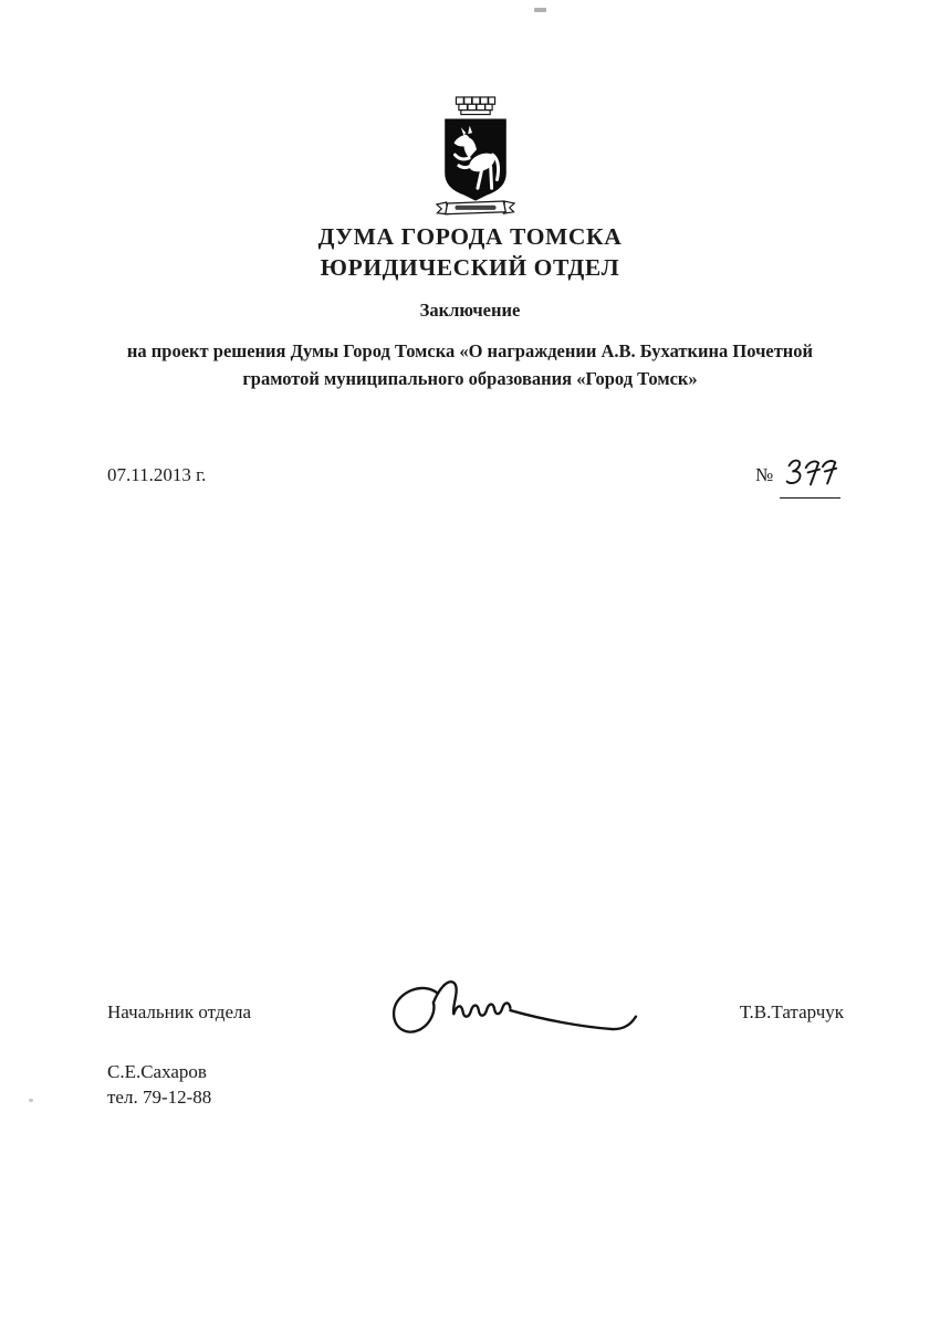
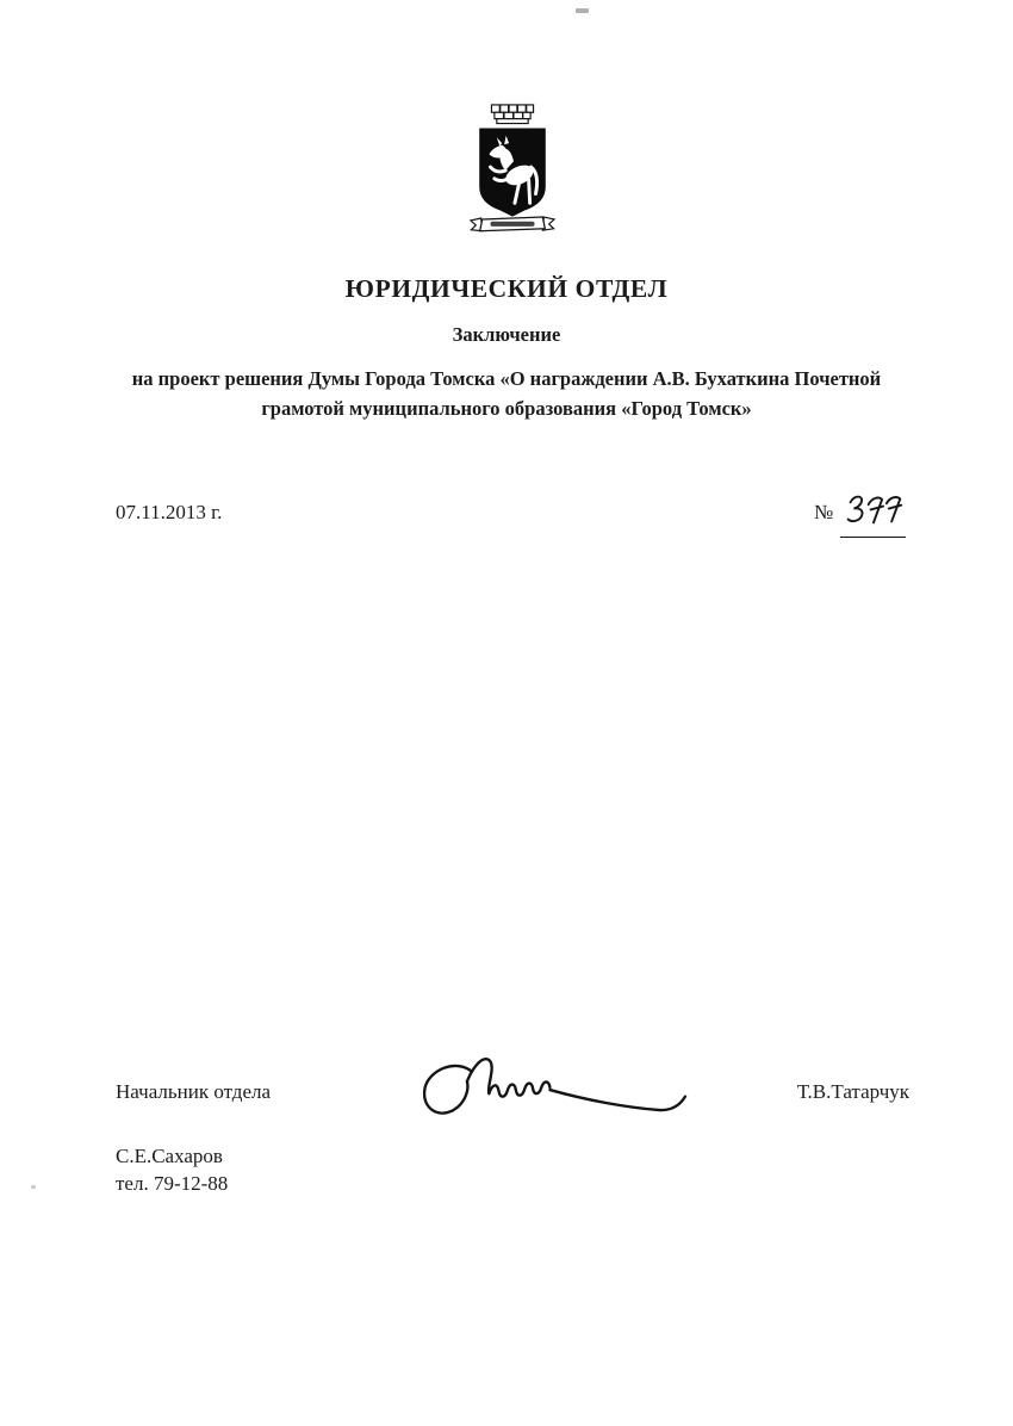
- ДУМА ГОРОДА ТОМСКА
  ЮРИДИЧЕСКИЙ ОТДЕЛ
  Заключение
- на проект решения Думы Город Томска «О награждении А.В. Бухаткина Почетной грамотой муниципального образования «Город Томск»
+ на проект решения Думы Города Томска «О награждении А.В. Бухаткина Почетной грамотой муниципального образования «Город Томск»
  07.11.2013 г.
  №
  Начальник отдела
  Т.В.Татарчук
  С.Е.Сахаров
  тел. 79-12-88
